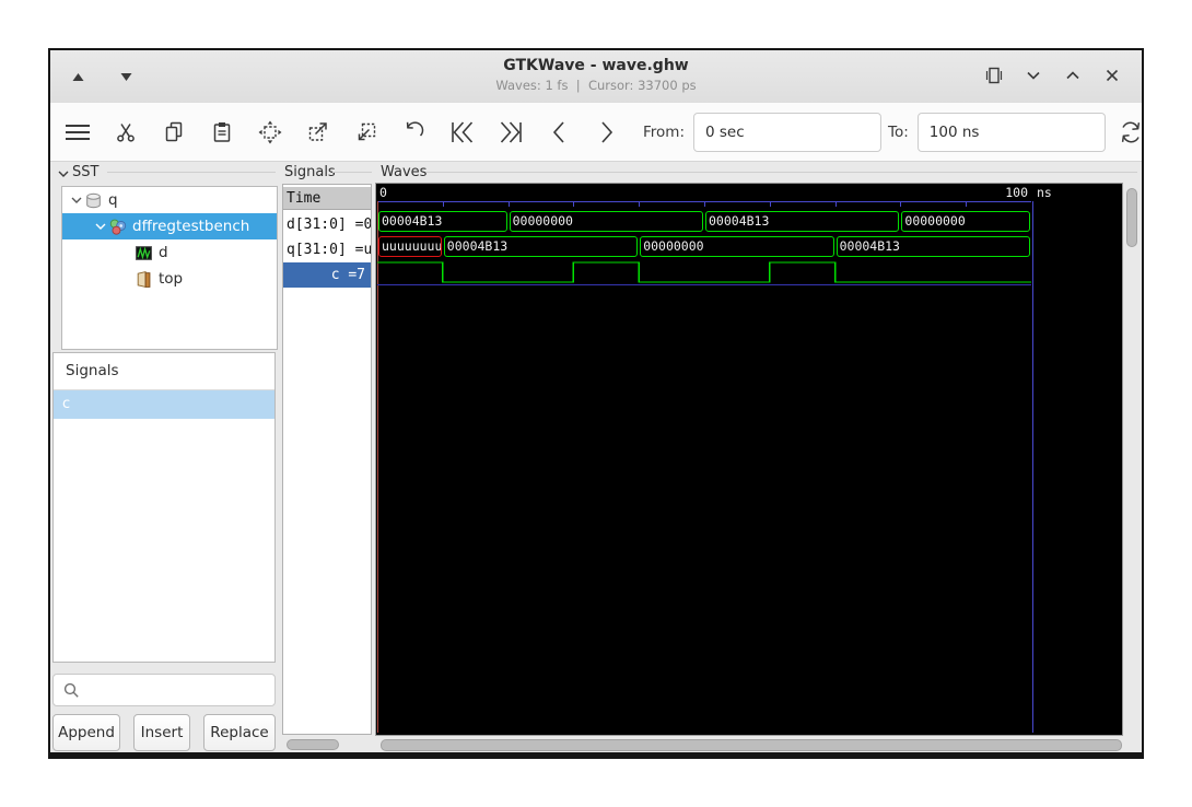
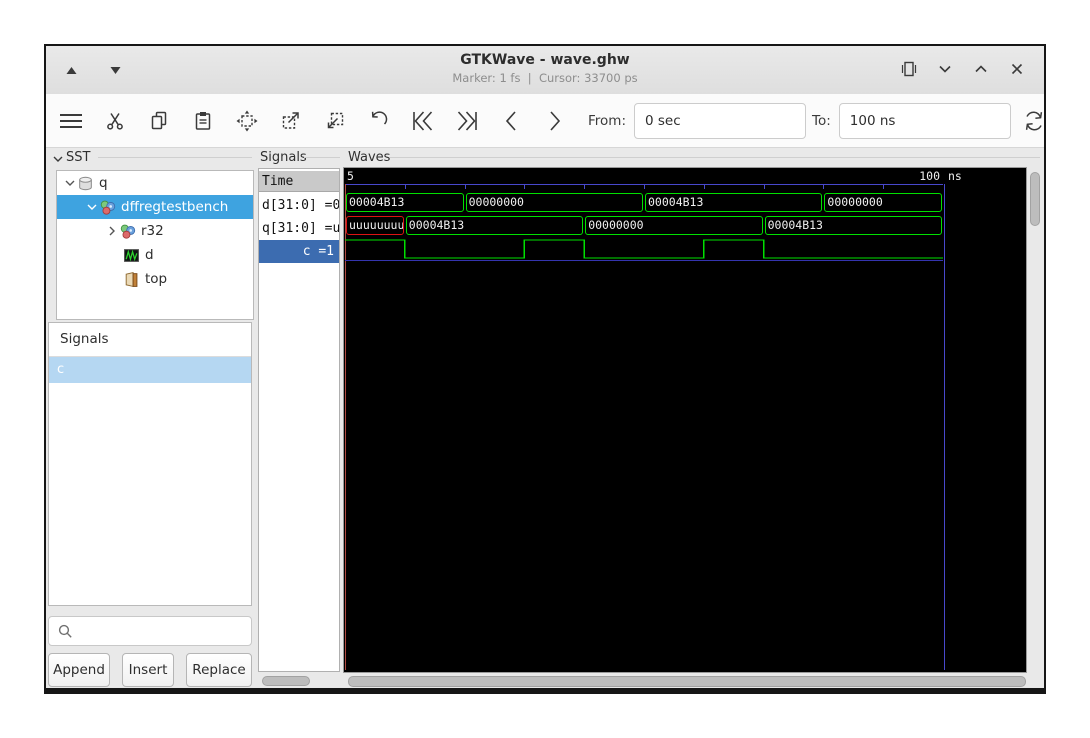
  GTKWave - wave.ghw
- Waves: 1 fs | Cursor: 33700 ps
+ Marker: 1 fs | Cursor: 33700 ps
  From:
  0 sec
  To:
  100 ns
  SST
  q
  dffregtestbench
+ r32
  d
  top
  Signals
  c
  Append
  Insert
  Replace
  Signal
  Time
  d[31:0] =0
  q[31:0] =u
- c =7
+ c =1
  Waves
- 0
+ 5
  100
  ns
  00004B13
  00000000
  00004B13
  00000000
  uuuuuuuu
  00004B13
  00000000
  00004B13
